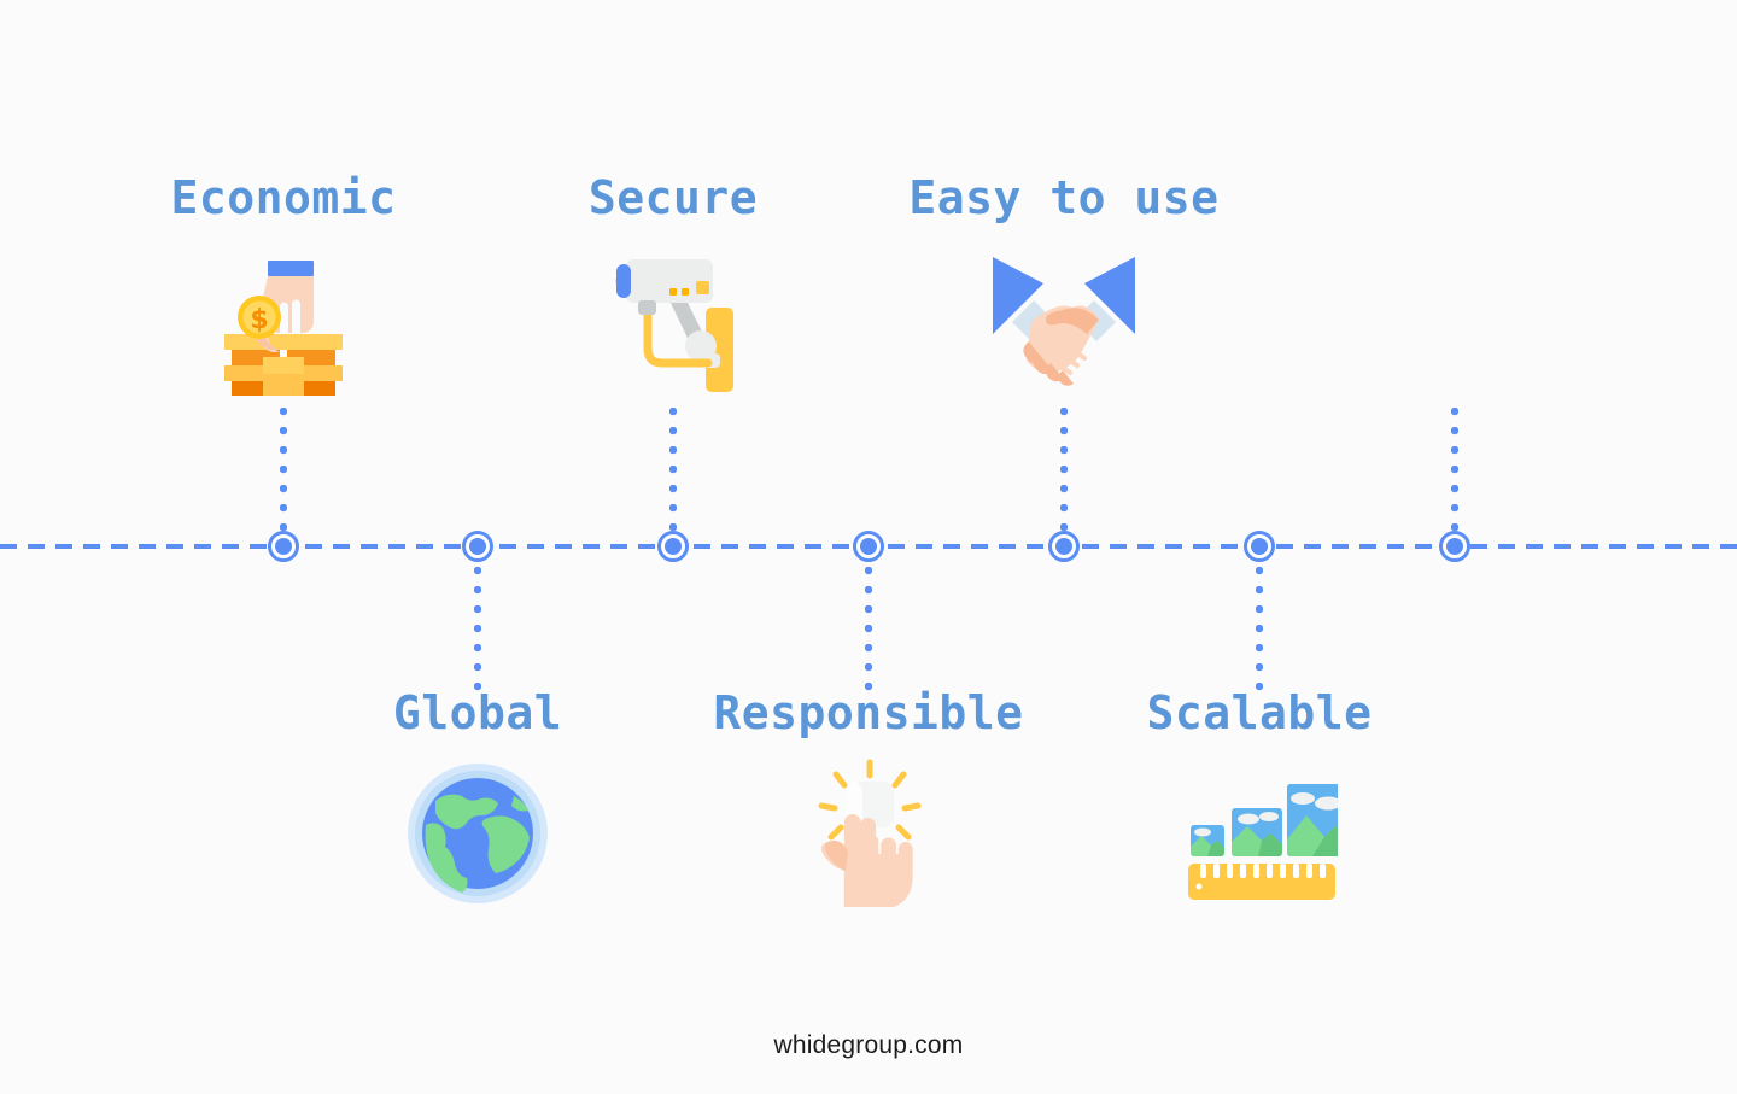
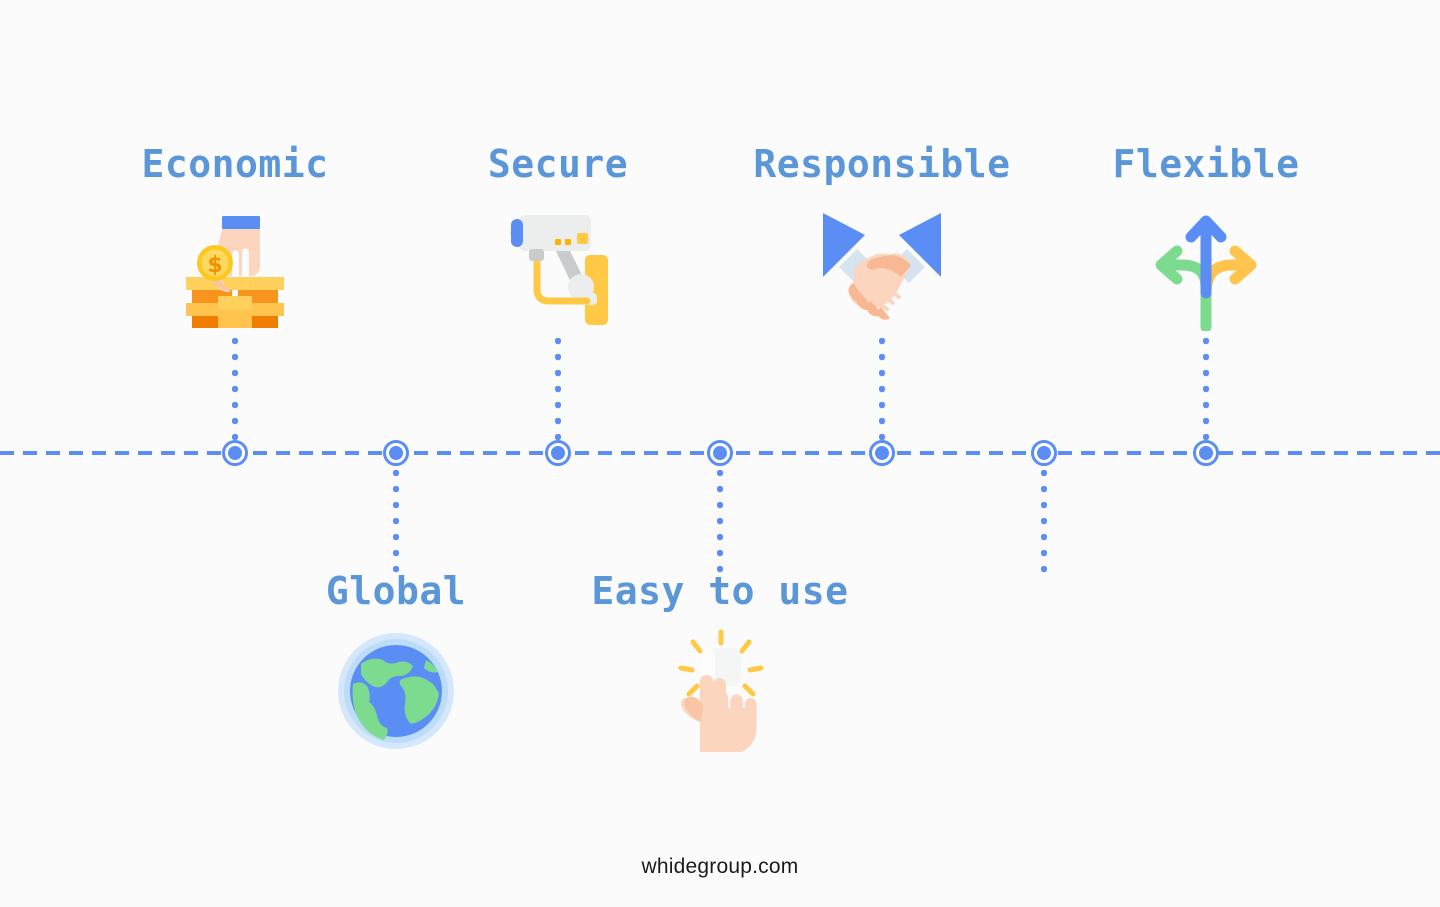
  Economic
  $
  Secure
- Easy to use
+ Responsible
+ Flexible
  Global
- Responsible
+ Easy to use
- Scalable
  whidegroup.com
